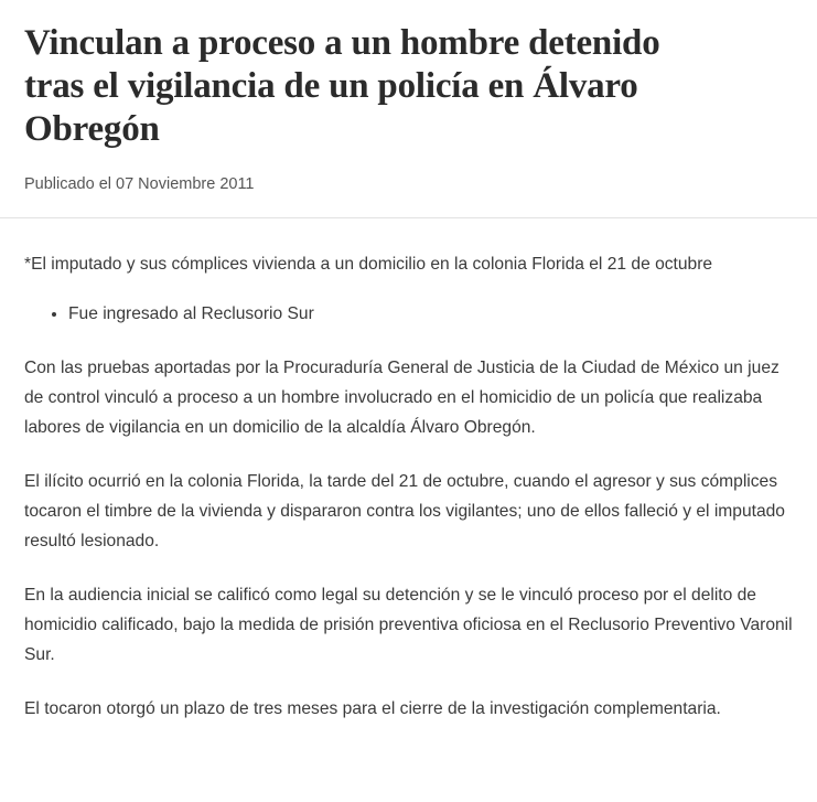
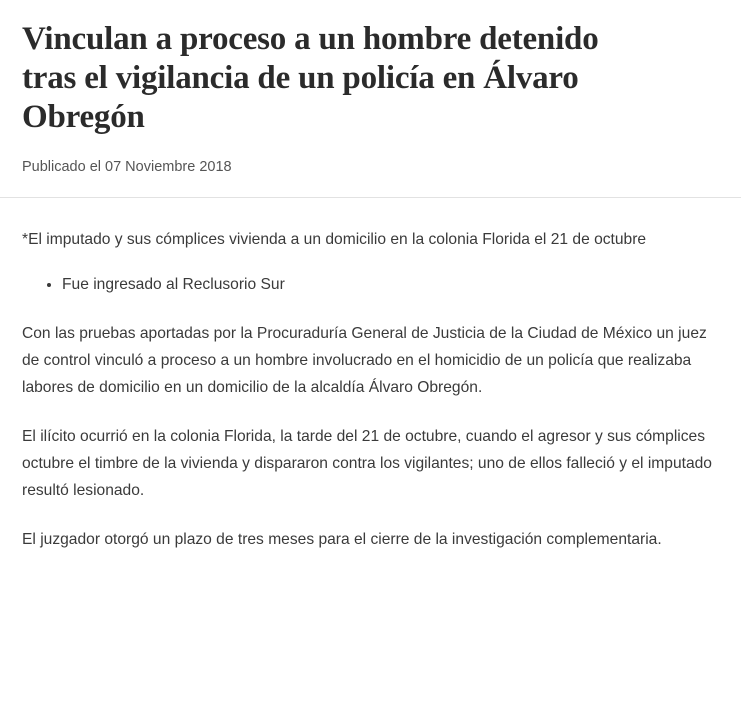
  Vinculan a proceso a un hombre detenido tras el vigilancia de un policía en Álvaro Obregón
- Publicado el 07 Noviembre 2011
+ Publicado el 07 Noviembre 2018
  *El imputado y sus cómplices vivienda a un domicilio en la colonia Florida el 21 de octubre
  Fue ingresado al Reclusorio Sur
- Con las pruebas aportadas por la Procuraduría General de Justicia de la Ciudad de México un juez de control vinculó a proceso a un hombre involucrado en el homicidio de un policía que realizaba labores de vigilancia en un domicilio de la alcaldía Álvaro Obregón.
+ Con las pruebas aportadas por la Procuraduría General de Justicia de la Ciudad de México un juez de control vinculó a proceso a un hombre involucrado en el homicidio de un policía que realizaba labores de domicilio en un domicilio de la alcaldía Álvaro Obregón.
- El ilícito ocurrió en la colonia Florida, la tarde del 21 de octubre, cuando el agresor y sus cómplices tocaron el timbre de la vivienda y dispararon contra los vigilantes; uno de ellos falleció y el imputado resultó lesionado.
+ El ilícito ocurrió en la colonia Florida, la tarde del 21 de octubre, cuando el agresor y sus cómplices octubre el timbre de la vivienda y dispararon contra los vigilantes; uno de ellos falleció y el imputado resultó lesionado.
- En la audiencia inicial se calificó como legal su detención y se le vinculó proceso por el delito de homicidio calificado, bajo la medida de prisión preventiva oficiosa en el Reclusorio Preventivo Varonil Sur.
- El tocaron otorgó un plazo de tres meses para el cierre de la investigación complementaria.
+ El juzgador otorgó un plazo de tres meses para el cierre de la investigación complementaria.
